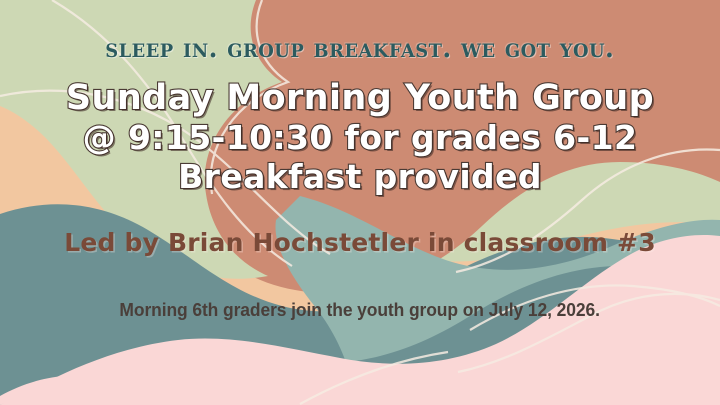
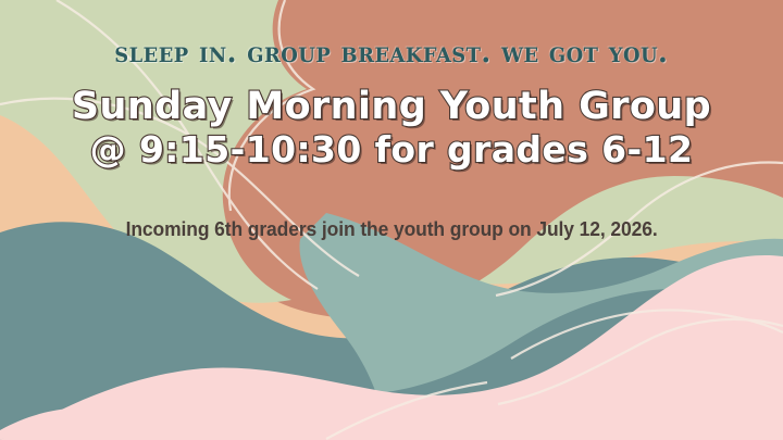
  sleep in. group breakfast. we got you.
  Sunday Morning Youth Group
  @ 9:15-10:30 for grades 6-12
- Breakfast provided
- Led by Brian Hochstetler in classroom #3
- Morning 6th graders join the youth group on July 12, 2026.
+ Incoming 6th graders join the youth group on July 12, 2026.
